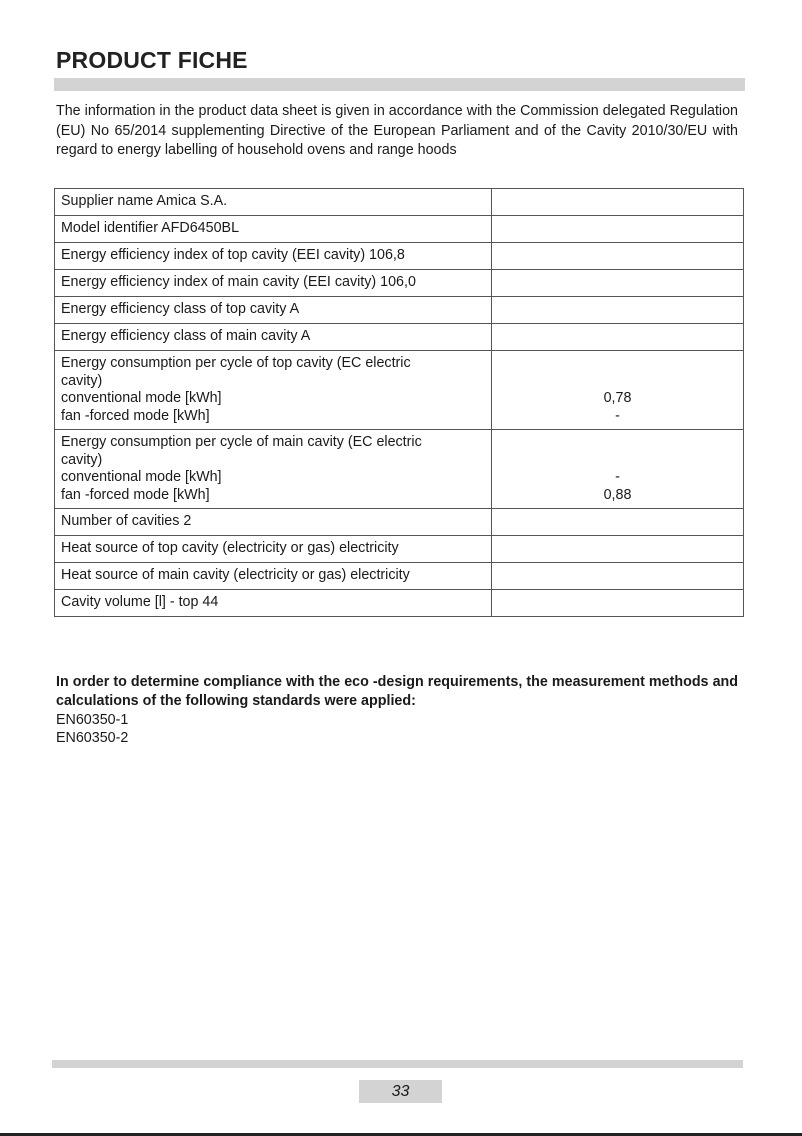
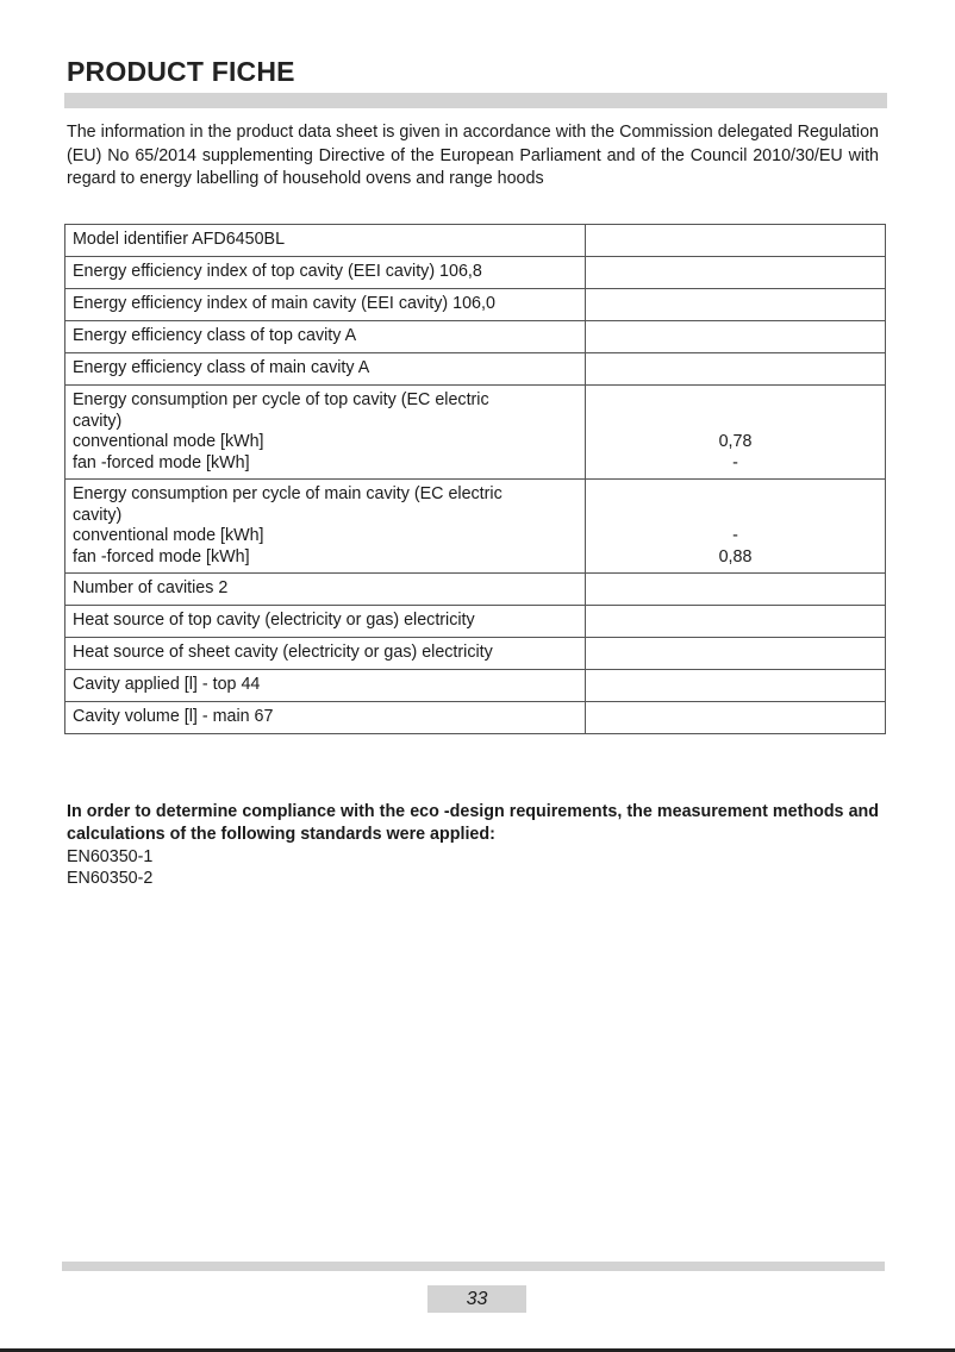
  PRODUCT FICHE
- The information in the product data sheet is given in accordance with the Commission delegated Regulation (EU) No 65/2014 supplementing Directive of the European Parliament and of the Cavity 2010/30/EU with regard to energy labelling of household ovens and range hoods
+ The information in the product data sheet is given in accordance with the Commission delegated Regulation (EU) No 65/2014 supplementing Directive of the European Parliament and of the Council 2010/30/EU with regard to energy labelling of household ovens and range hoods
- Supplier name Amica S.A.
  Model identifier AFD6450BL
  Energy efficiency index of top cavity (EEI cavity) 106,8
  Energy efficiency index of main cavity (EEI cavity) 106,0
  Energy efficiency class of top cavity A
  Energy efficiency class of main cavity A
  Energy consumption per cycle of top cavity (EC electric cavity) conventional mode [kWh] fan -forced mode [kWh]	0,78 -
  Energy consumption per cycle of main cavity (EC electric cavity) conventional mode [kWh] fan -forced mode [kWh]	- 0,88
  Number of cavities 2
  Heat source of top cavity (electricity or gas) electricity
- Heat source of main cavity (electricity or gas) electricity
+ Heat source of sheet cavity (electricity or gas) electricity
- Cavity volume [l] - top 44
+ Cavity applied [l] - top 44
+ Cavity volume [l] - main 67
  In order to determine compliance with the eco -design requirements, the measurement methods and calculations of the following standards were applied:
  EN60350-1
  EN60350-2
  33
